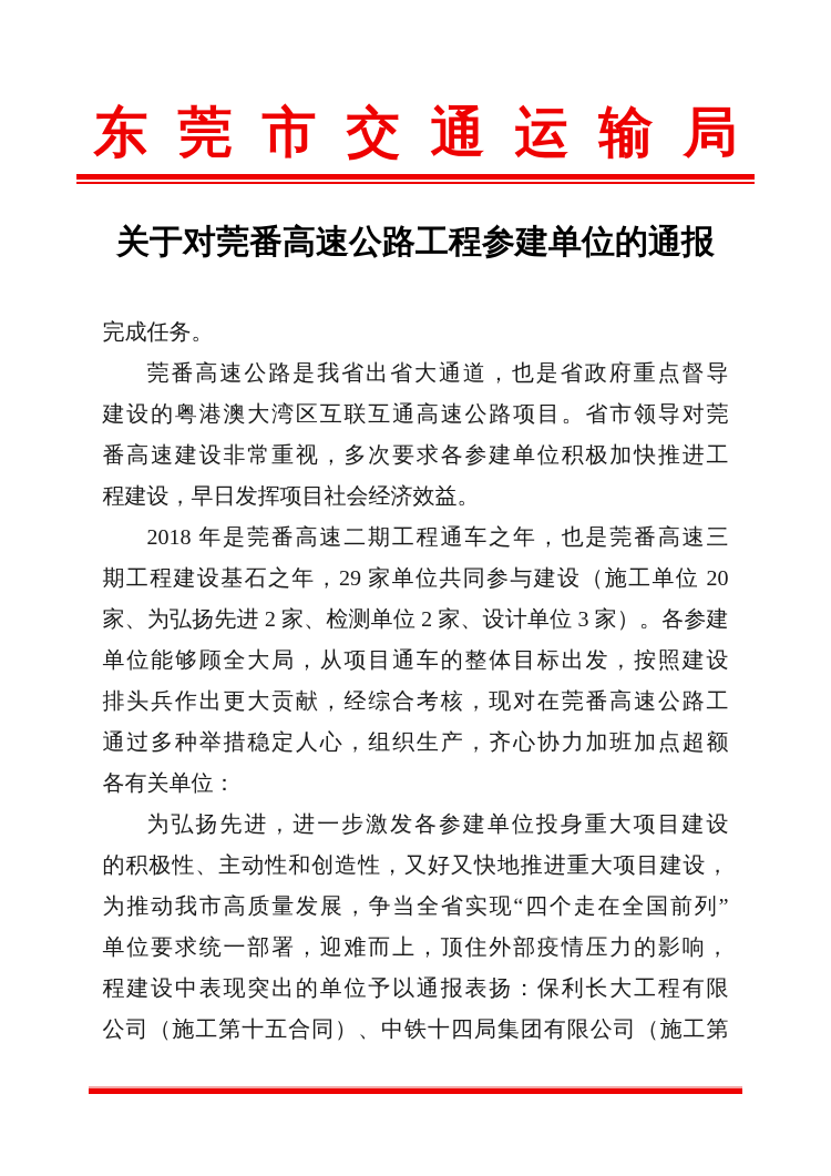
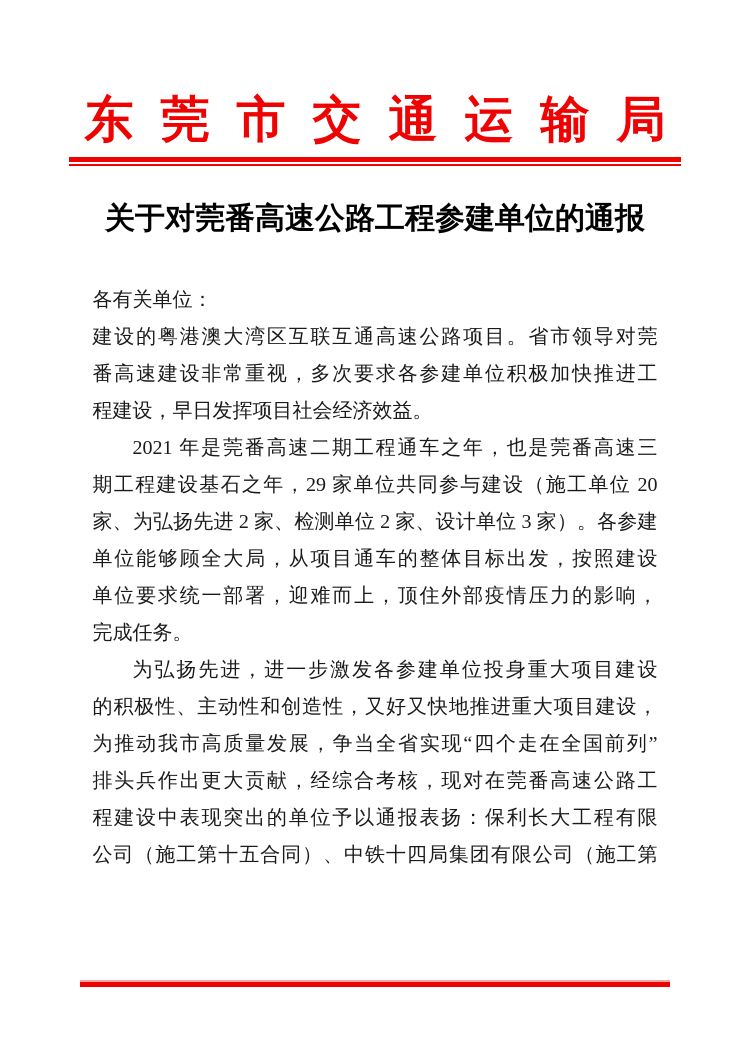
  东莞市交通运输局
  关于对莞番高速公路工程参建单位的通报
- 完成任务。
+ 各有关单位：
- 莞番高速公路是我省出省大通道，也是省政府重点督导
  建设的粤港澳大湾区互联互通高速公路项目。省市领导对莞
  番高速建设非常重视，多次要求各参建单位积极加快推进工
  程建设，早日发挥项目社会经济效益。
- 2018 年是莞番高速二期工程通车之年，也是莞番高速三
+ 2021 年是莞番高速二期工程通车之年，也是莞番高速三
  期工程建设基石之年，29 家单位共同参与建设（施工单位 20
  家、为弘扬先进 2 家、检测单位 2 家、设计单位 3 家）。各参建
  单位能够顾全大局，从项目通车的整体目标出发，按照建设
- 排头兵作出更大贡献，经综合考核，现对在莞番高速公路工
+ 单位要求统一部署，迎难而上，顶住外部疫情压力的影响，
- 通过多种举措稳定人心，组织生产，齐心协力加班加点超额
- 各有关单位：
+ 完成任务。
  为弘扬先进，进一步激发各参建单位投身重大项目建设
  的积极性、主动性和创造性，又好又快地推进重大项目建设，
  为推动我市高质量发展，争当全省实现“四个走在全国前列”
- 单位要求统一部署，迎难而上，顶住外部疫情压力的影响，
+ 排头兵作出更大贡献，经综合考核，现对在莞番高速公路工
  程建设中表现突出的单位予以通报表扬：保利长大工程有限
  公司（施工第十五合同）、中铁十四局集团有限公司（施工第
